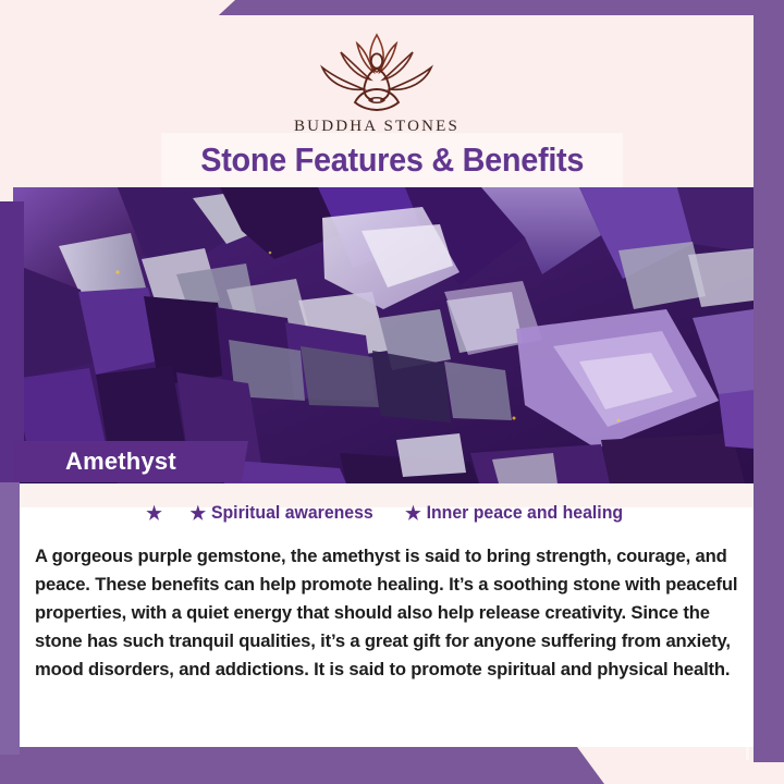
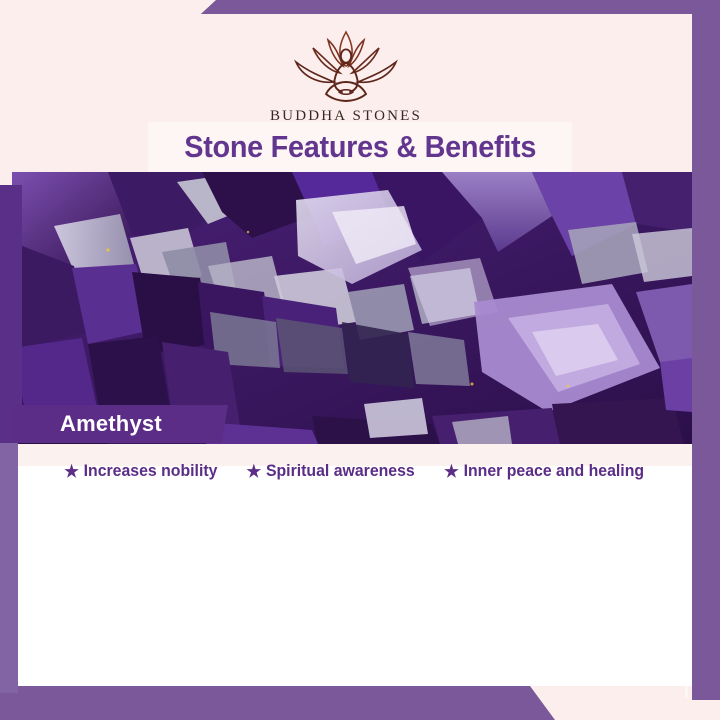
  BUDDHA STONES
  Stone Features & Benefits
  Amethyst
  ★
+ Increases nobility
  ★
  Spiritual awareness
  ★
  Inner peace and healing
- A gorgeous purple gemstone, the amethyst is said to bring strength, courage, and peace. These benefits can help promote healing. It’s a soothing stone with peaceful properties, with a quiet energy that should also help release creativity. Since the stone has such tranquil qualities, it’s a great gift for anyone suffering from anxiety, mood disorders, and addictions. It is said to promote spiritual and physical health.
